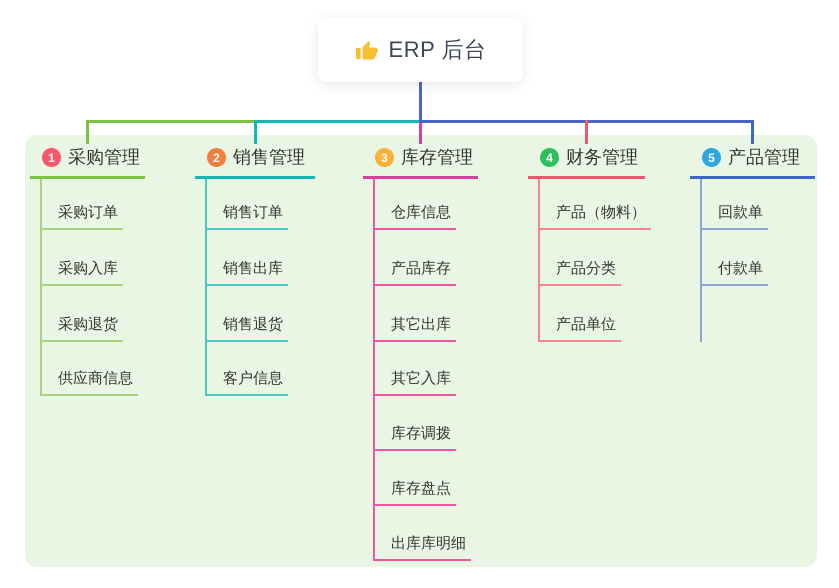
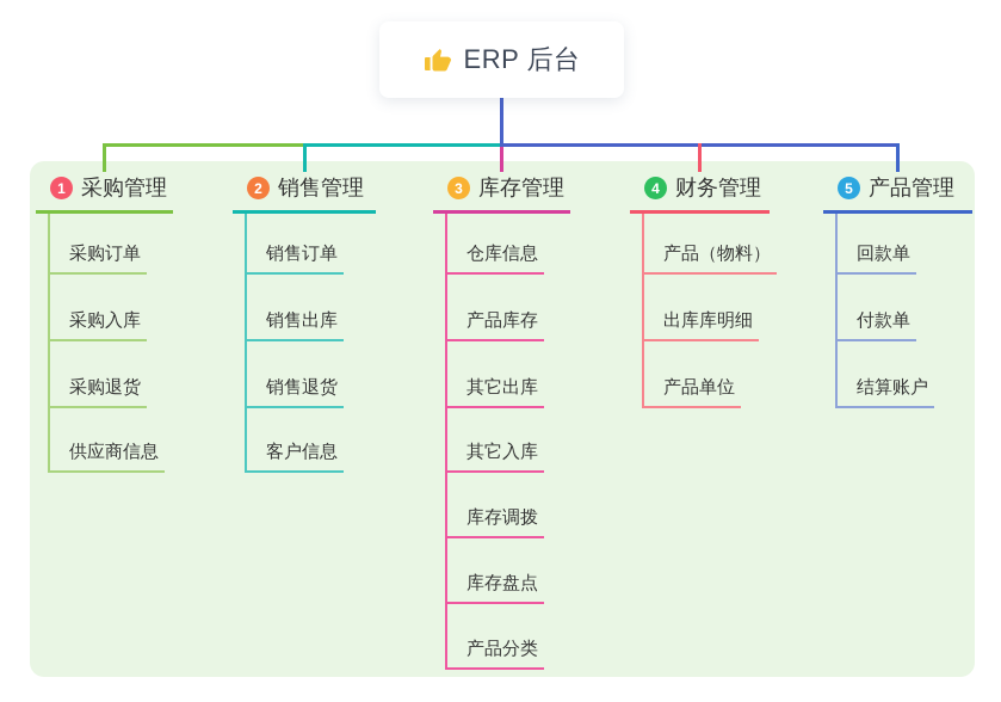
  ERP 后台
  1
  采购管理
  采购订单
  采购入库
  采购退货
  供应商信息
  2
  销售管理
  销售订单
  销售出库
  销售退货
  客户信息
  3
  库存管理
  仓库信息
  产品库存
  其它出库
  其它入库
  库存调拨
  库存盘点
- 出库库明细
+ 产品分类
  4
  财务管理
  产品（物料）
- 产品分类
+ 出库库明细
  产品单位
  5
  产品管理
  回款单
  付款单
+ 结算账户
